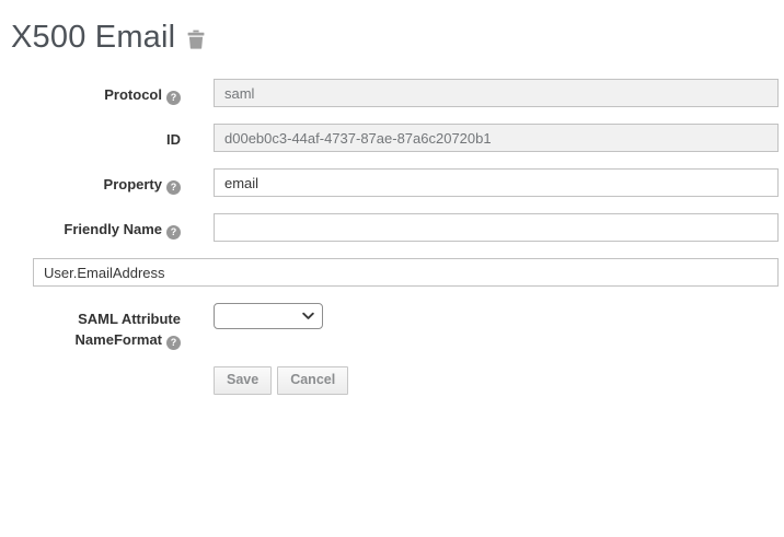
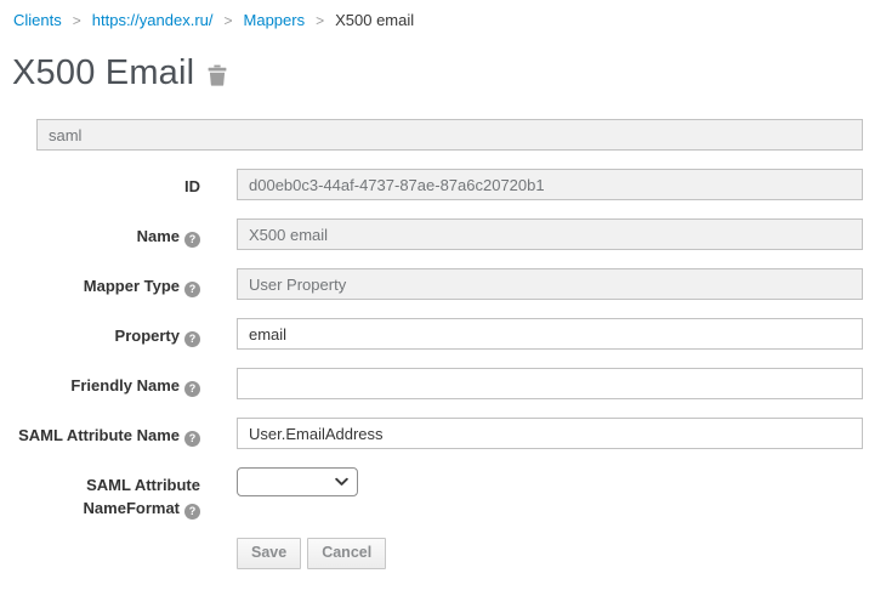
+ Clients > https://yandex.ru/ > Mappers > X500 email
  X500 Email
- Protocol ?
  saml
  ID
  d00eb0c3-44af-4737-87ae-87a6c20720b1
+ Name ?
+ X500 email
+ Mapper Type ?
+ User Property
  Property ?
  email
  Friendly Name ?
+ SAML Attribute Name ?
  User.EmailAddress
  SAML Attribute NameFormat ?
  Save
  Cancel
